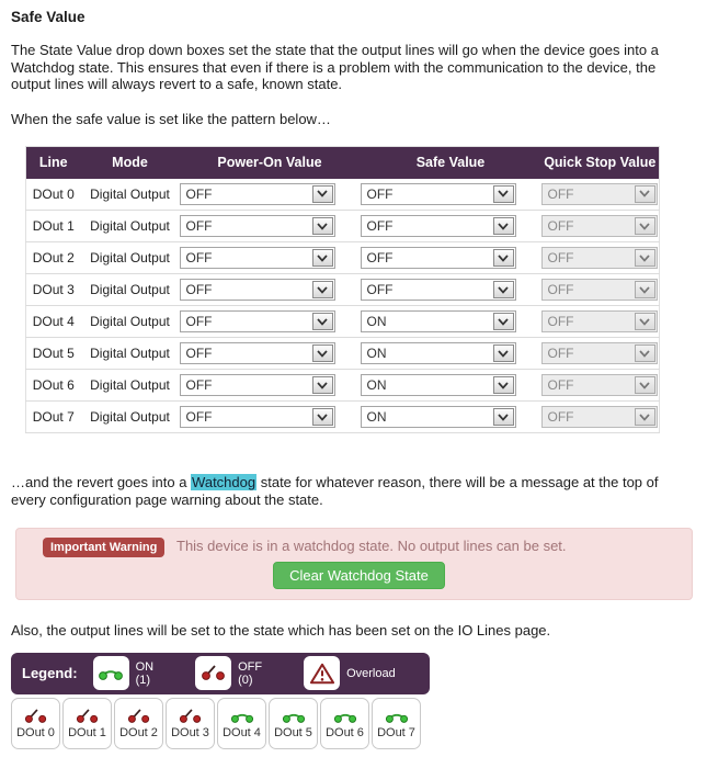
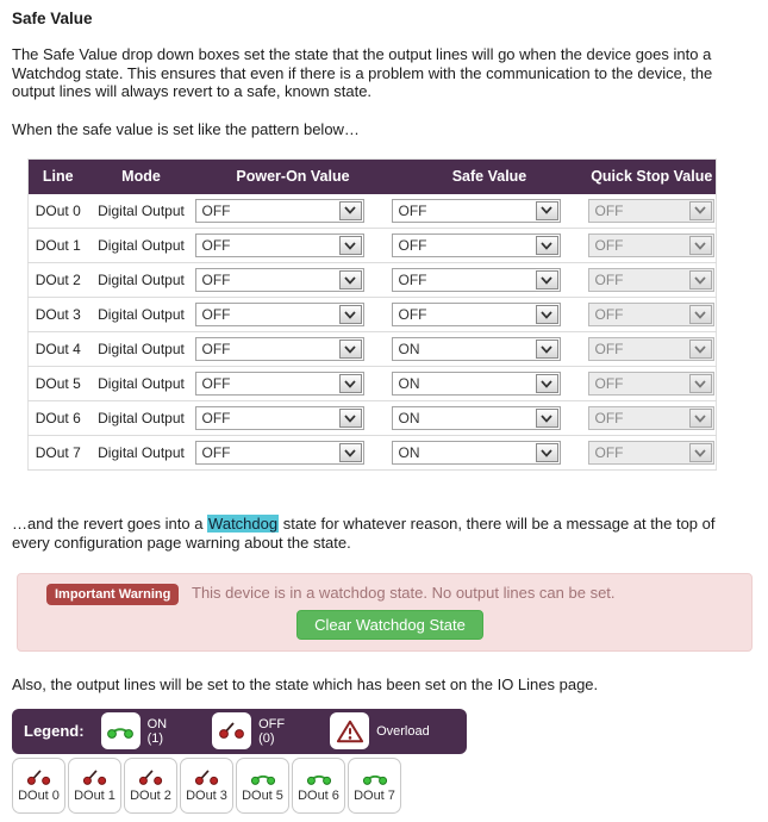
  Safe Value
- The State Value drop down boxes set the state that the output lines will go when the device goes into a Watchdog state. This ensures that even if there is a problem with the communication to the device, the output lines will always revert to a safe, known state.
+ The Safe Value drop down boxes set the state that the output lines will go when the device goes into a Watchdog state. This ensures that even if there is a problem with the communication to the device, the output lines will always revert to a safe, known state.
  When the safe value is set like the pattern below…
  Line	Mode	Power-On Value	Safe Value	Quick Stop Value
  DOut 0	Digital Output	OFF	OFF	OFF
  DOut 1	Digital Output	OFF	OFF	OFF
  DOut 2	Digital Output	OFF	OFF	OFF
  DOut 3	Digital Output	OFF	OFF	OFF
  DOut 4	Digital Output	OFF	ON	OFF
  DOut 5	Digital Output	OFF	ON	OFF
  DOut 6	Digital Output	OFF	ON	OFF
  DOut 7	Digital Output	OFF	ON	OFF
  …and the revert goes into a Watchdog state for whatever reason, there will be a message at the top of every configuration page warning about the state.
  Important Warning This device is in a watchdog state. No output lines can be set.
  Clear Watchdog State
  Also, the output lines will be set to the state which has been set on the IO Lines page.
  Legend:
  ON
  (1)
  OFF
  (0)
  Overload
  DOut 0
  DOut 1
  DOut 2
  DOut 3
- DOut 4
  DOut 5
  DOut 6
  DOut 7
